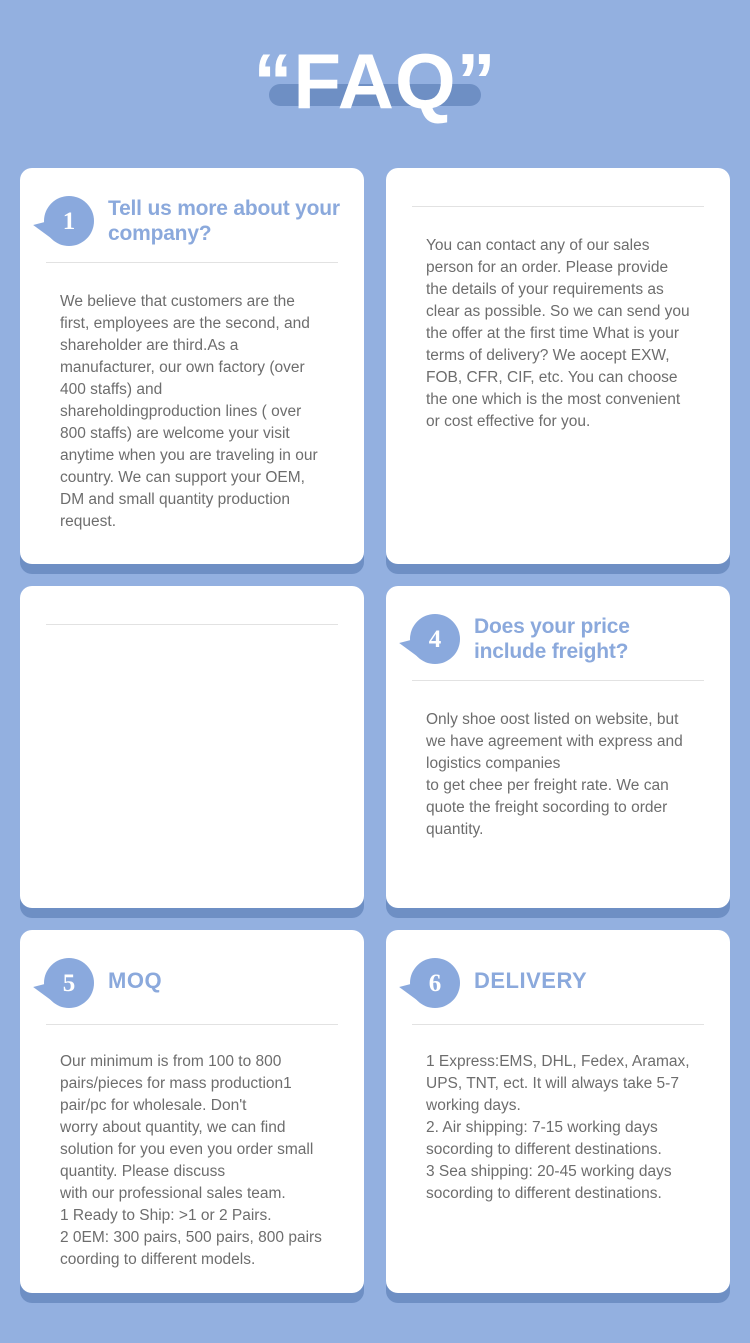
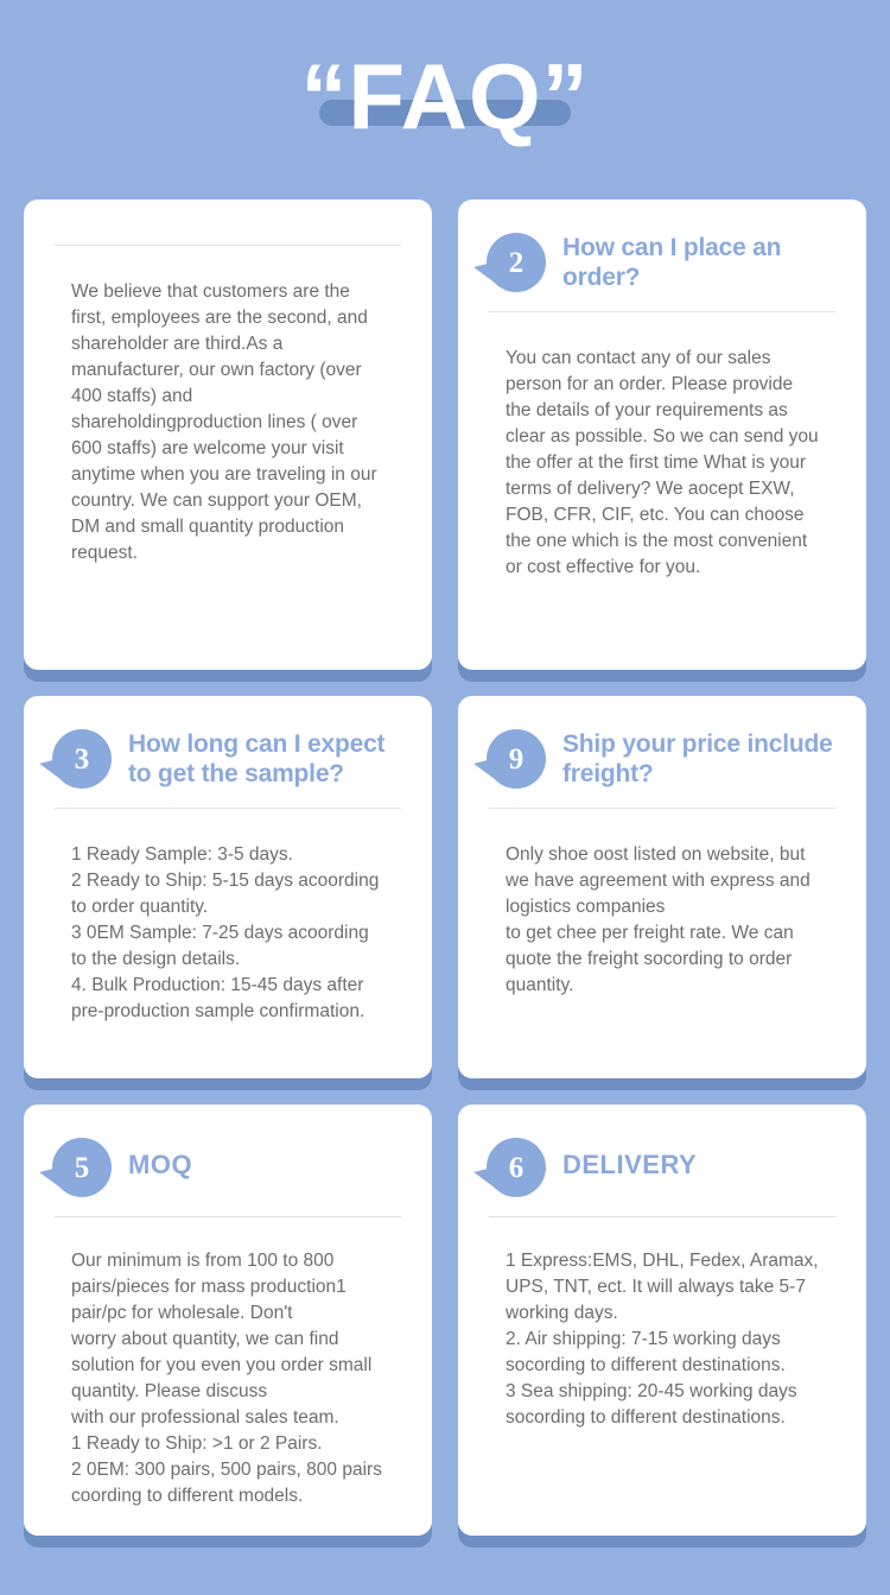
  “FAQ”
- 1
- Tell us more about your company?
- We believe that customers are the first, employees are the second, and shareholder are third.As a manufacturer, our own factory (over 400 staffs) and shareholdingproduction lines ( over 800 staffs) are welcome your visit anytime when you are traveling in our country. We can support your OEM, DM and small quantity production request.
+ We believe that customers are the first, employees are the second, and shareholder are third.As a manufacturer, our own factory (over 400 staffs) and shareholdingproduction lines ( over 600 staffs) are welcome your visit anytime when you are traveling in our country. We can support your OEM, DM and small quantity production request.
+ 2
+ How can I place an order?
  You can contact any of our sales person for an order. Please provide the details of your requirements as clear as possible. So we can send you the offer at the first time What is your terms of delivery? We aocept EXW, FOB, CFR, CIF, etc. You can choose the one which is the most convenient or cost effective for you.
+ 3
+ How long can I expect to get the sample?
+ 1 Ready Sample: 3-5 days.
+ 2 Ready to Ship: 5-15 days acoording to order quantity.
+ 3 0EM Sample: 7-25 days acoording to the design details.
+ 4. Bulk Production: 15-45 days after pre-production sample confirmation.
- 4
+ 9
- Does your price include freight?
+ Ship your price include freight?
  Only shoe oost listed on website, but we have agreement with express and logistics companies
  to get chee per freight rate. We can quote the freight socording to order quantity.
  5
  MOQ
  Our minimum is from 100 to 800 pairs/pieces for mass production1 pair/pc for wholesale. Don't
  worry about quantity, we can find solution for you even you order small quantity. Please discuss
  with our professional sales team.
  1 Ready to Ship: >1 or 2 Pairs.
  2 0EM: 300 pairs, 500 pairs, 800 pairs coording to different models.
  6
  DELIVERY
  1 Express:EMS, DHL, Fedex, Aramax, UPS, TNT, ect. It will always take 5-7 working days.
  2. Air shipping: 7-15 working days socording to different destinations.
  3 Sea shipping: 20-45 working days socording to different destinations.
